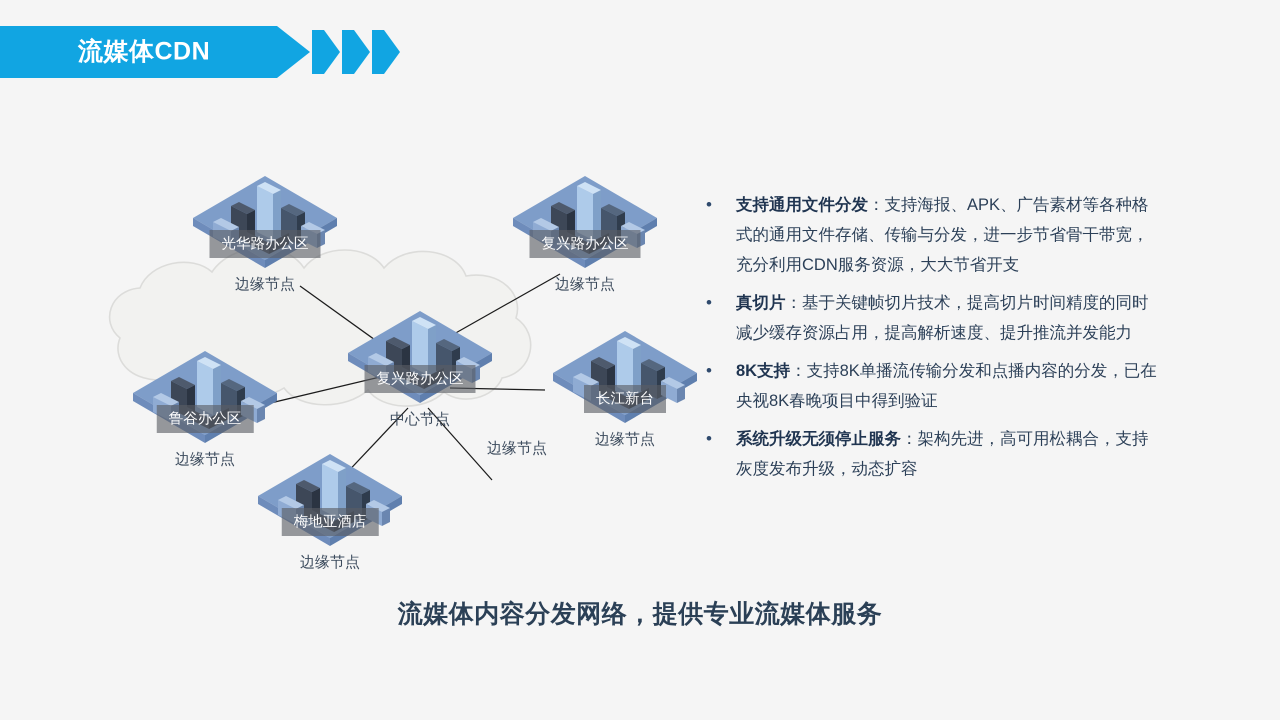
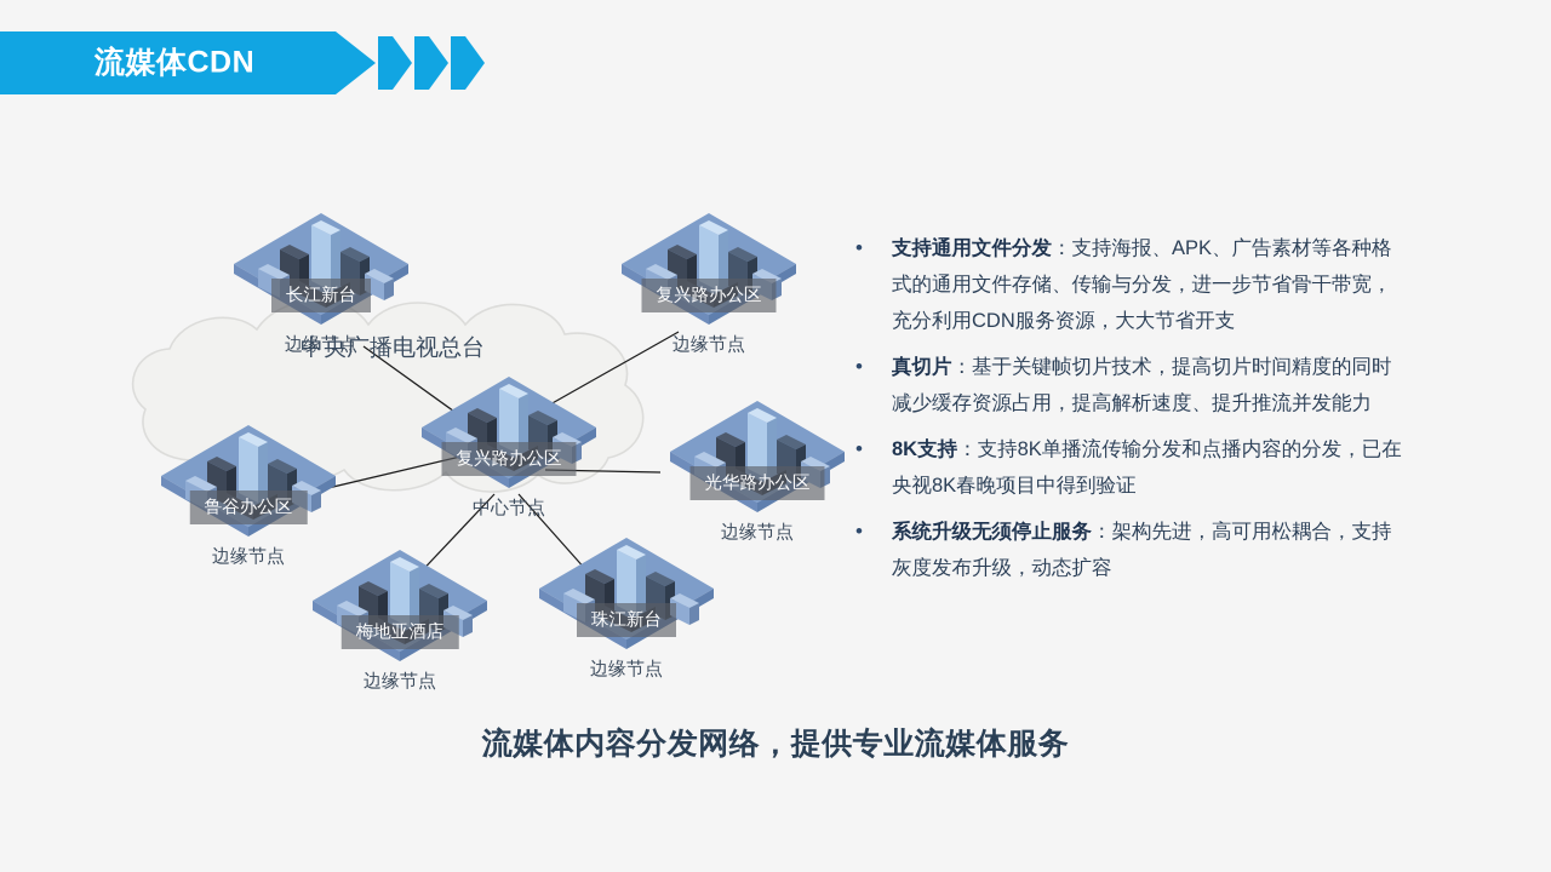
  流媒体CDN
+ 中央广播电视总台
- 光华路办公区
+ 长江新台
  边缘节点
  复兴路办公区
  边缘节点
  鲁谷办公区
  边缘节点
  复兴路办公区
  中心节点
- 长江新台
+ 光华路办公区
  边缘节点
  梅地亚酒店
  边缘节点
+ 珠江新台
  边缘节点
  •
  支持通用文件分发：支持海报、APK、广告素材等各种格式的通用文件存储、传输与分发，进一步节省骨干带宽，充分利用CDN服务资源，大大节省开支
  •
  真切片：基于关键帧切片技术，提高切片时间精度的同时减少缓存资源占用，提高解析速度、提升推流并发能力
  •
  8K支持：支持8K单播流传输分发和点播内容的分发，已在央视8K春晚项目中得到验证
  •
  系统升级无须停止服务：架构先进，高可用松耦合，支持灰度发布升级，动态扩容
  流媒体内容分发网络，提供专业流媒体服务
